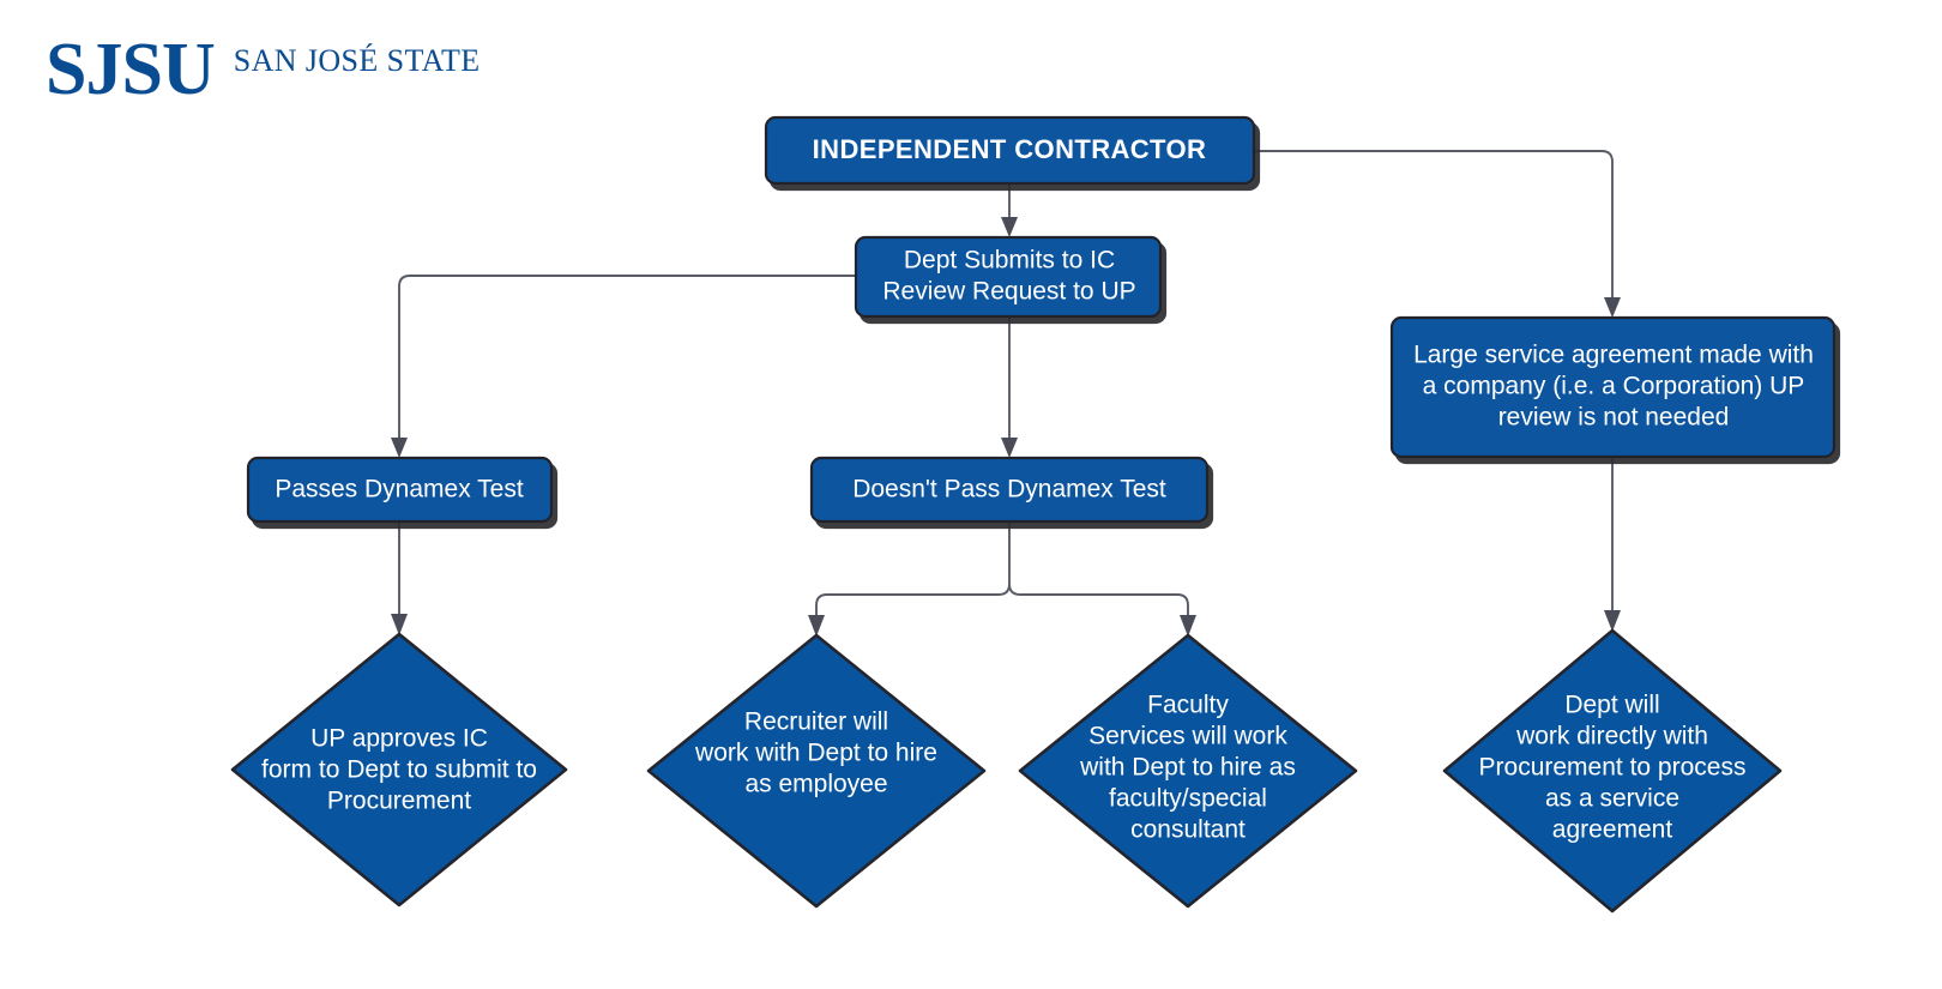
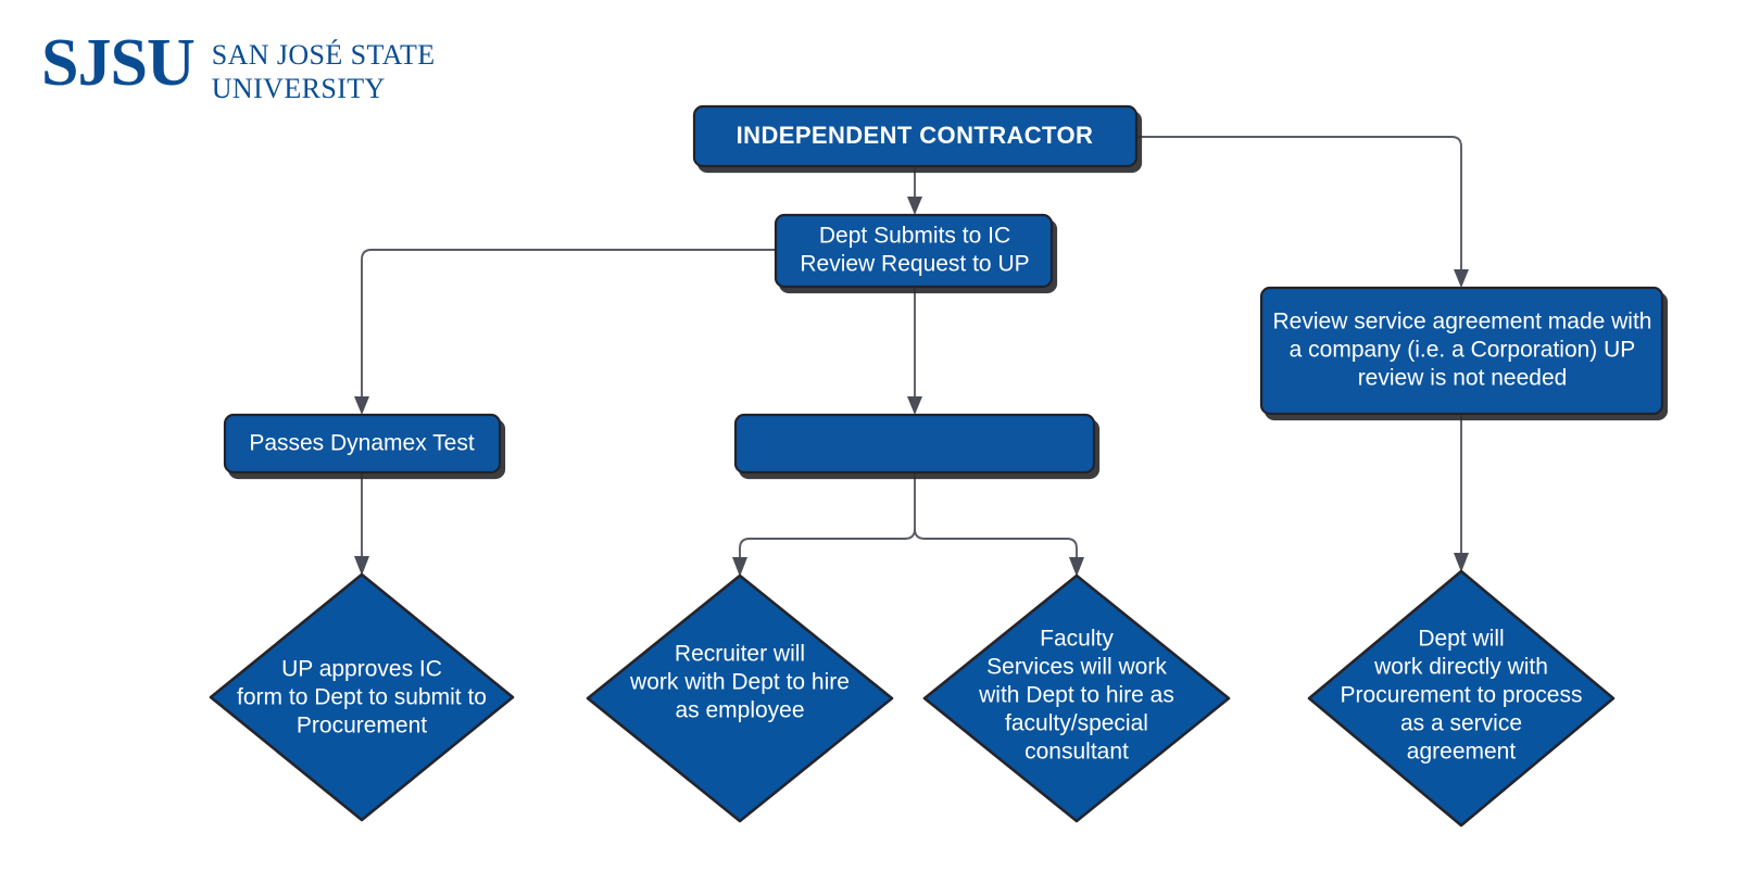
  SJSU
  SAN JOSÉ STATE
+ UNIVERSITY
  INDEPENDENT CONTRACTOR
  Dept Submits to IC
  Review Request to UP
- Large service agreement made with
+ Review service agreement made with
  a company (i.e. a Corporation) UP
  review is not needed
  Passes Dynamex Test
- Doesn't Pass Dynamex Test
  UP approves IC
  form to Dept to submit to
  Procurement
  Recruiter will
  work with Dept to hire
  as employee
  Faculty
  Services will work
  with Dept to hire as
  faculty/special
  consultant
  Dept will
  work directly with
  Procurement to process
  as a service
  agreement
